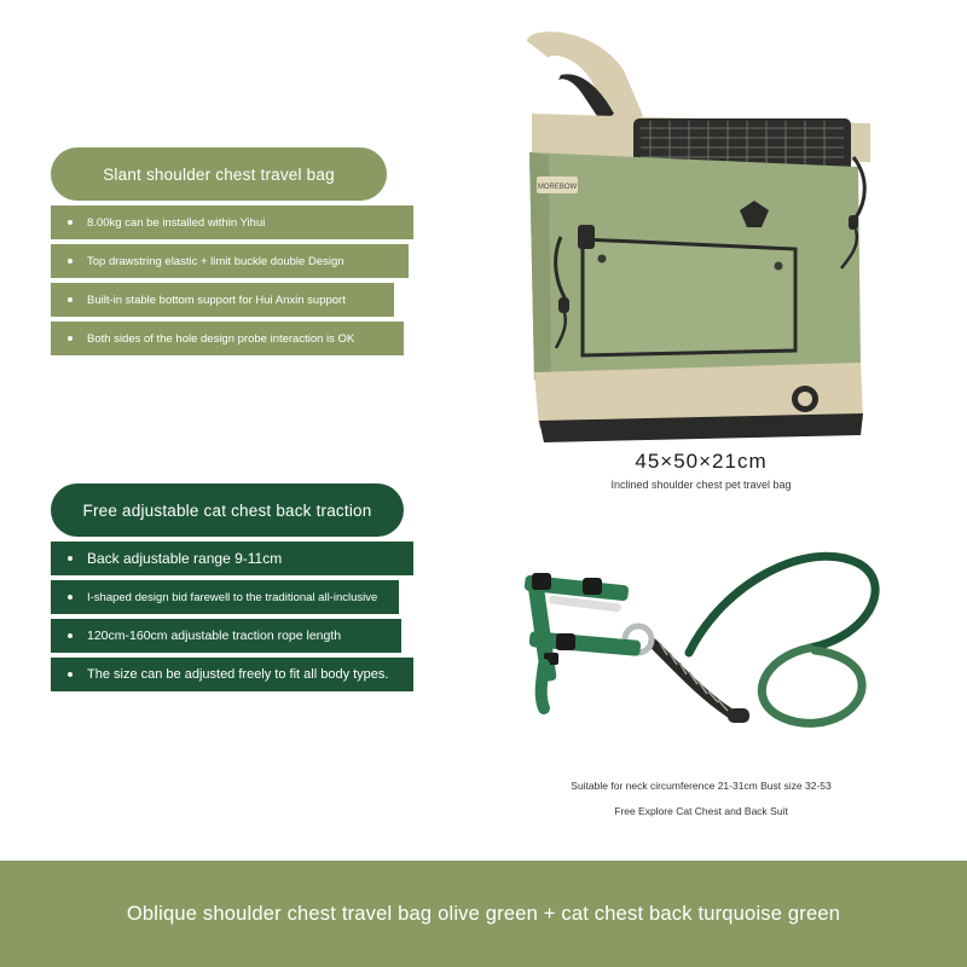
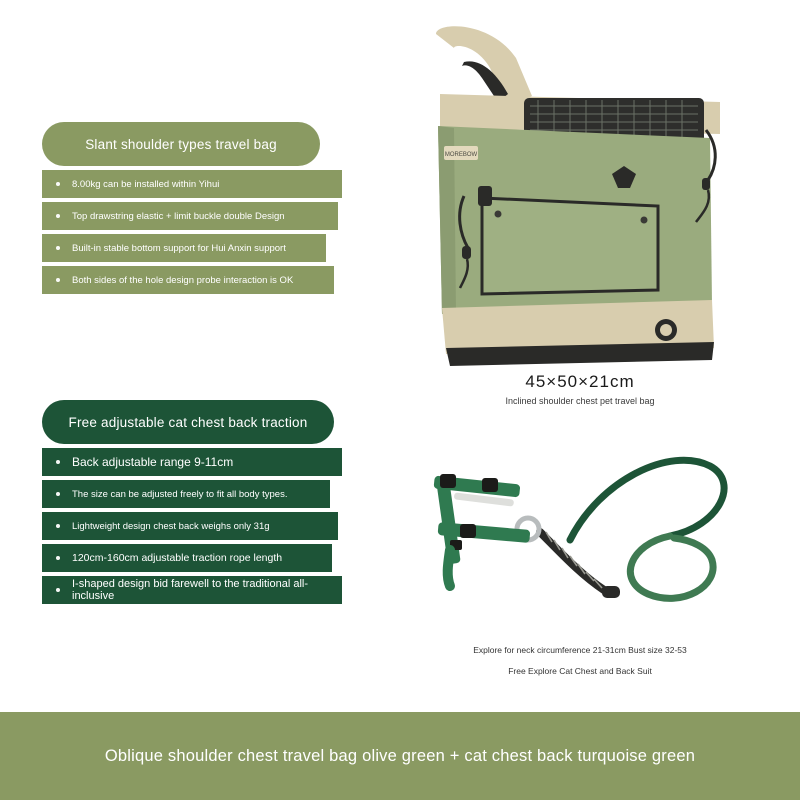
- Slant shoulder chest travel bag
+ Slant shoulder types travel bag
  8.00kg can be installed within Yihui
  Top drawstring elastic + limit buckle double Design
  Built-in stable bottom support for Hui Anxin support
  Both sides of the hole design probe interaction is OK
  Free adjustable cat chest back traction
  Back adjustable range 9-11cm
- I-shaped design bid farewell to the traditional all-inclusive
+ The size can be adjusted freely to fit all body types.
+ Lightweight design chest back weighs only 31g
  120cm-160cm adjustable traction rope length
- The size can be adjusted freely to fit all body types.
+ I-shaped design bid farewell to the traditional all-inclusive
  45×50×21cm
  Inclined shoulder chest pet travel bag
- Suitable for neck circumference 21-31cm Bust size 32-53
+ Explore for neck circumference 21-31cm Bust size 32-53
  Free Explore Cat Chest and Back Suit
  Oblique shoulder chest travel bag olive green + cat chest back turquoise green
